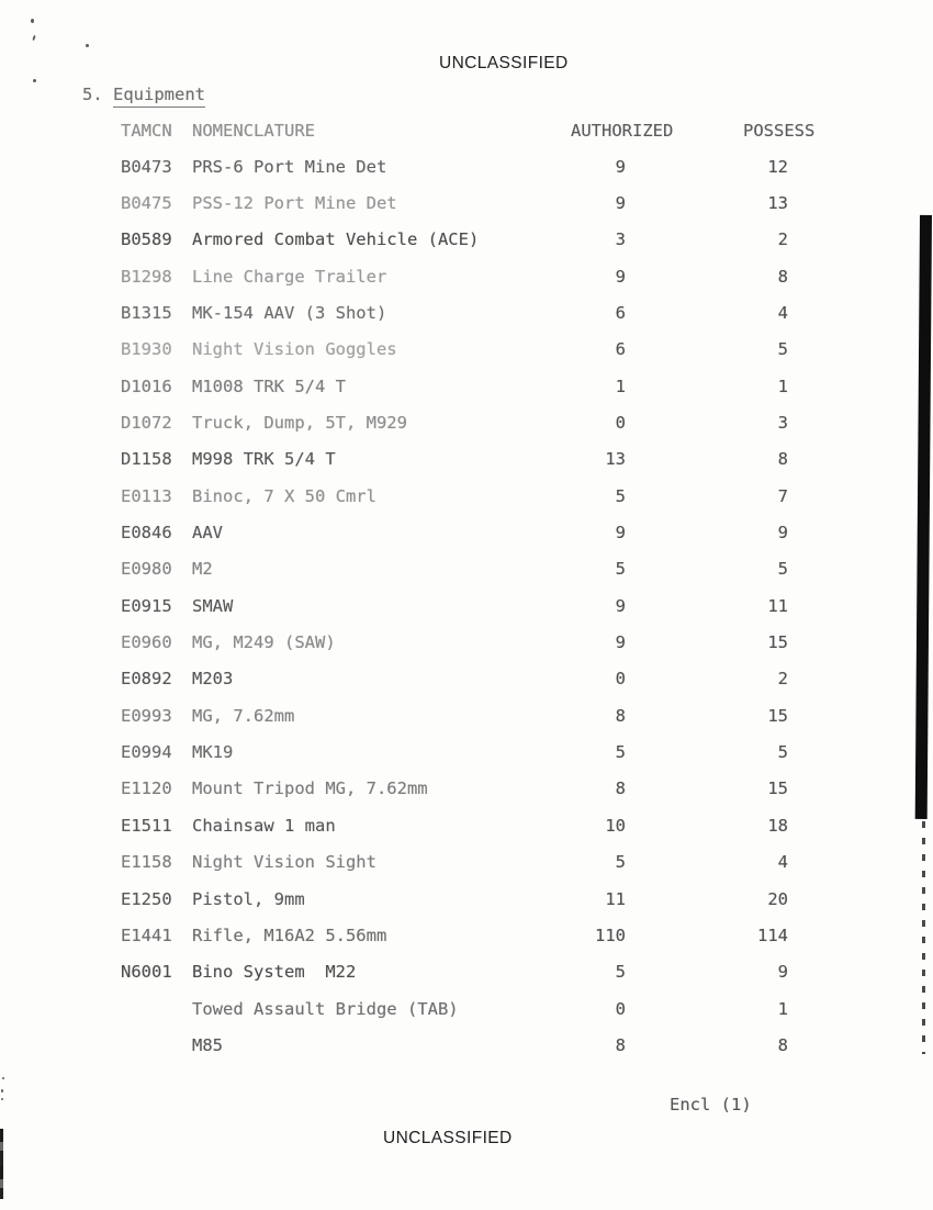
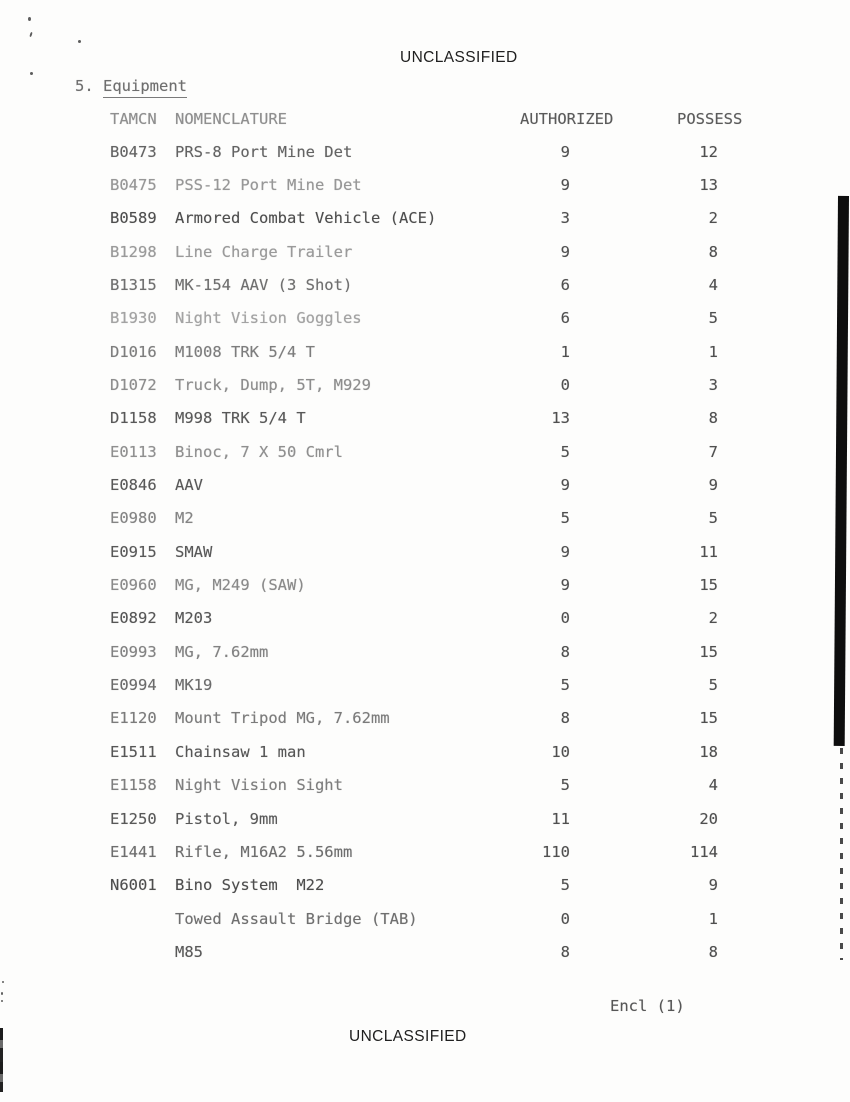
  UNCLASSIFIED
  5. Equipment
  TAMCN
  NOMENCLATURE
  AUTHORIZED
  POSSESS
  B0473
- PRS-6 Port Mine Det
+ PRS-8 Port Mine Det
  9
  12
  B0475
  PSS-12 Port Mine Det
  9
  13
  B0589
  Armored Combat Vehicle (ACE)
  3
  2
  B1298
  Line Charge Trailer
  9
  8
  B1315
  MK-154 AAV (3 Shot)
  6
  4
  B1930
  Night Vision Goggles
  6
  5
  D1016
  M1008 TRK 5/4 T
  1
  1
  D1072
  Truck, Dump, 5T, M929
  0
  3
  D1158
  M998 TRK 5/4 T
  13
  8
  E0113
  Binoc, 7 X 50 Cmrl
  5
  7
  E0846
  AAV
  9
  9
  E0980
  M2
  5
  5
  E0915
  SMAW
  9
  11
  E0960
  MG, M249 (SAW)
  9
  15
  E0892
  M203
  0
  2
  E0993
  MG, 7.62mm
  8
  15
  E0994
  MK19
  5
  5
  E1120
  Mount Tripod MG, 7.62mm
  8
  15
  E1511
  Chainsaw 1 man
  10
  18
  E1158
  Night Vision Sight
  5
  4
  E1250
  Pistol, 9mm
  11
  20
  E1441
  Rifle, M16A2 5.56mm
  110
  114
  N6001
  Bino System M22
  5
  9
  Towed Assault Bridge (TAB)
  0
  1
  M85
  8
  8
  Encl (1)
  UNCLASSIFIED
